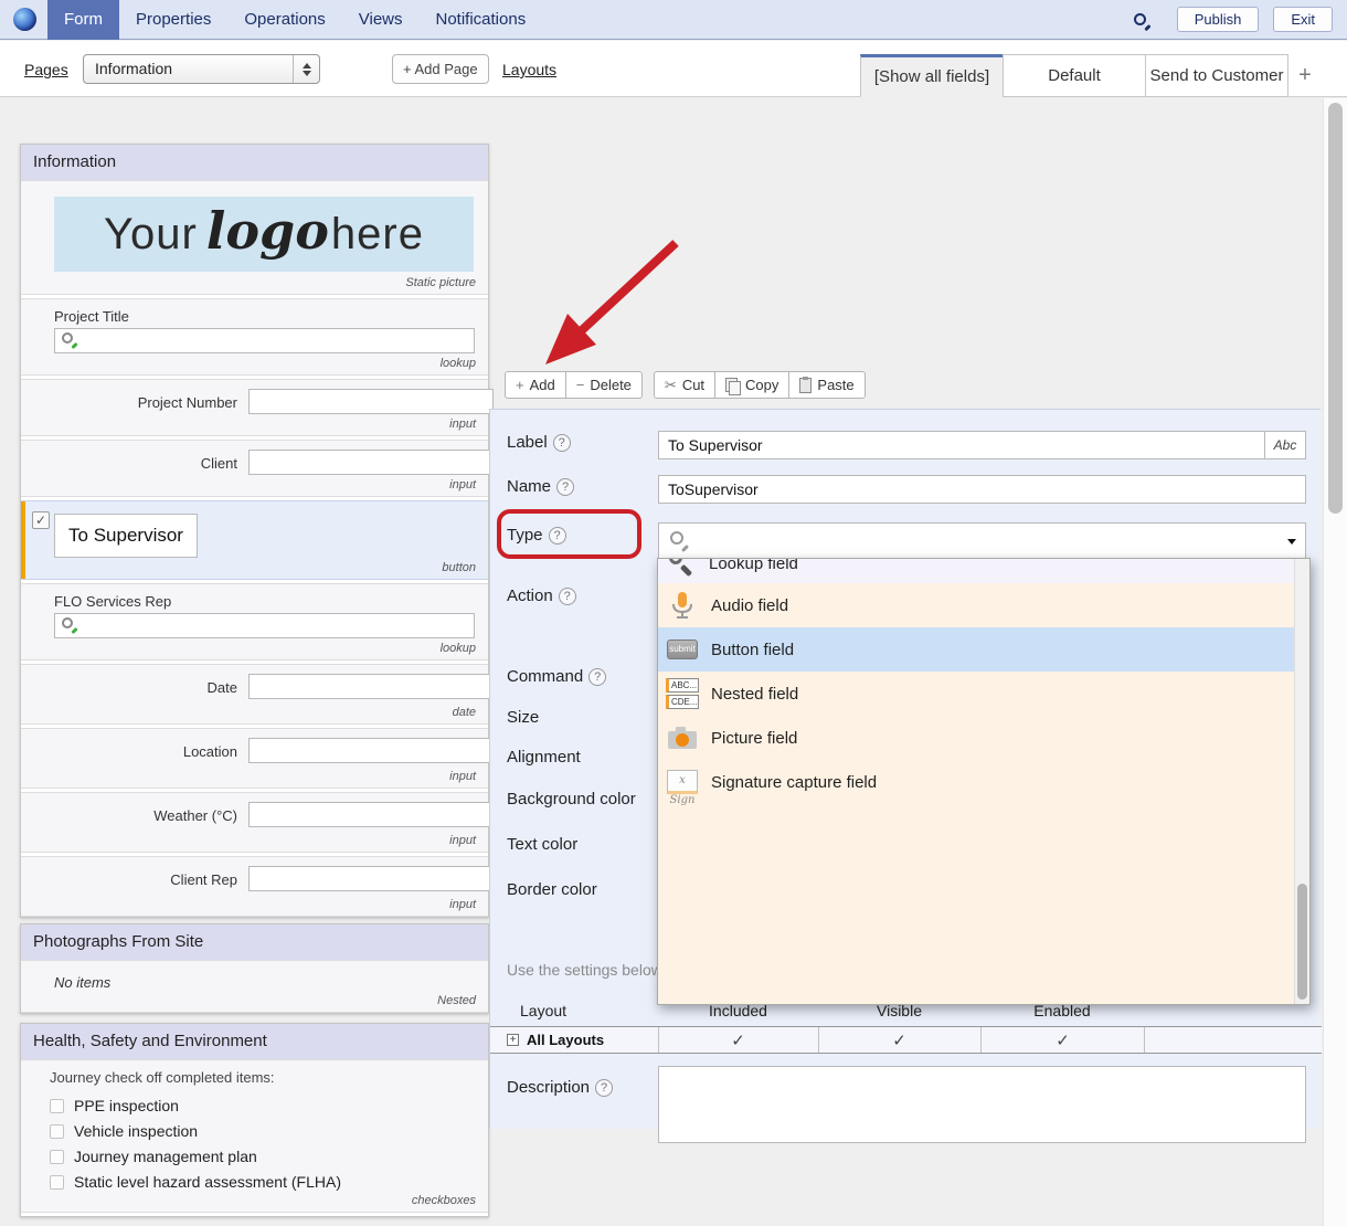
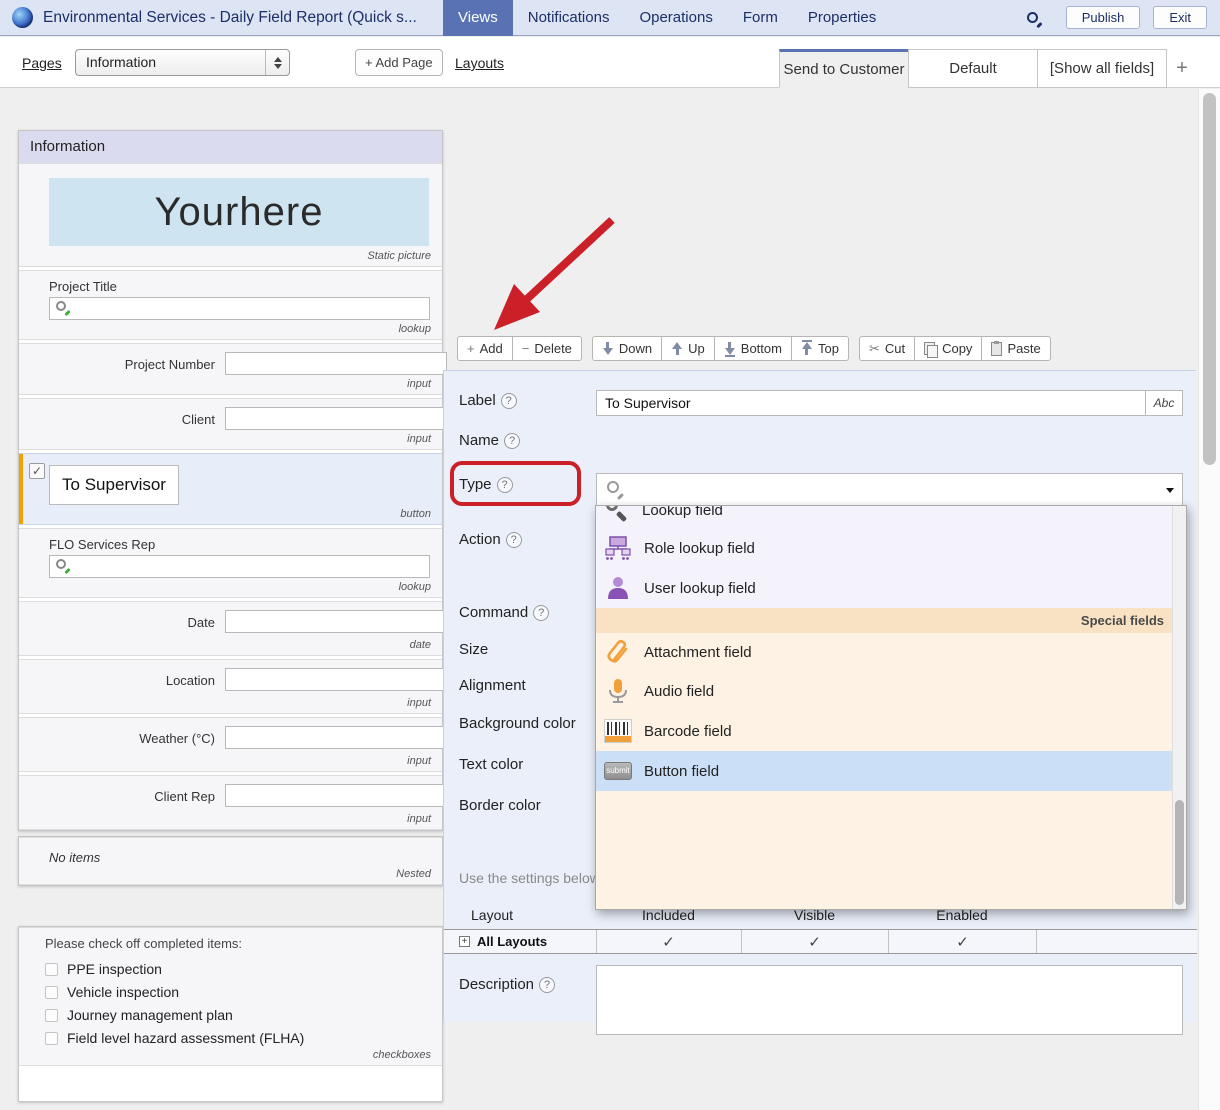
+ Environmental Services - Daily Field Report (Quick s...
- Form
+ Views
- Properties
+ Notifications
  Operations
- Views
+ Form
- Notifications
+ Properties
  Publish
  Exit
  Pages
  Information
  + Add Page
  Layouts
- [Show all fields]
+ Send to Customer
  Default
- Send to Customer
+ [Show all fields]
  +
  Information
  Your
- logo
  here
  Static picture
  Project Title
  lookup
  Project Number
  input
  Client
  input
  ✓
  To Supervisor
  button
  FLO Services Rep
  lookup
  Date
  date
  Location
  input
  Weather (°C)
  input
  Client Rep
  input
- Photographs From Site
  No items
  Nested
- Health, Safety and Environment
- Journey check off completed items:
+ Please check off completed items:
  PPE inspection
  Vehicle inspection
  Journey management plan
- Static level hazard assessment (FLHA)
+ Field level hazard assessment (FLHA)
  checkboxes
  +
  Add
  −
  Delete
+ Down
+ Up
+ Bottom
+ Top
  ✂
  Cut
  Copy
  Paste
  Label
  ?
  To Supervisor
  Abc
  Name
  ?
- ToSupervisor
  Type
  ?
  Action
  ?
  Command
  ?
  Size
  Alignment
  Background color
  Text color
  Border color
  Use the settings belo
  Layout
  Included
  Visible
  Enabled
  +
  All Layouts
  ✓
  ✓
  ✓
  Description
  ?
  Lookup field
+ Role lookup field
+ User lookup field
+ Special fields
+ Attachment field
  Audio field
+ Barcode field
  submit
  Button field
- ABC...
- CDE...
- Nested field
- Picture field
- x Sign
- Signature capture field
